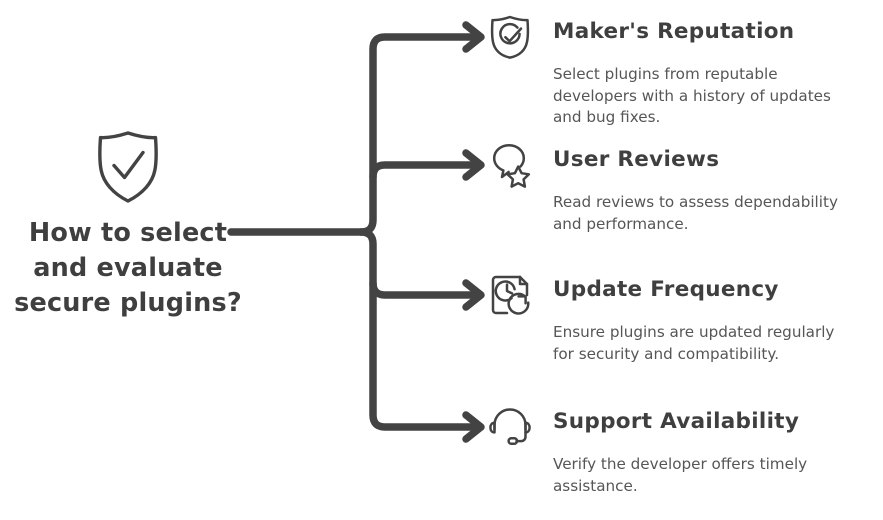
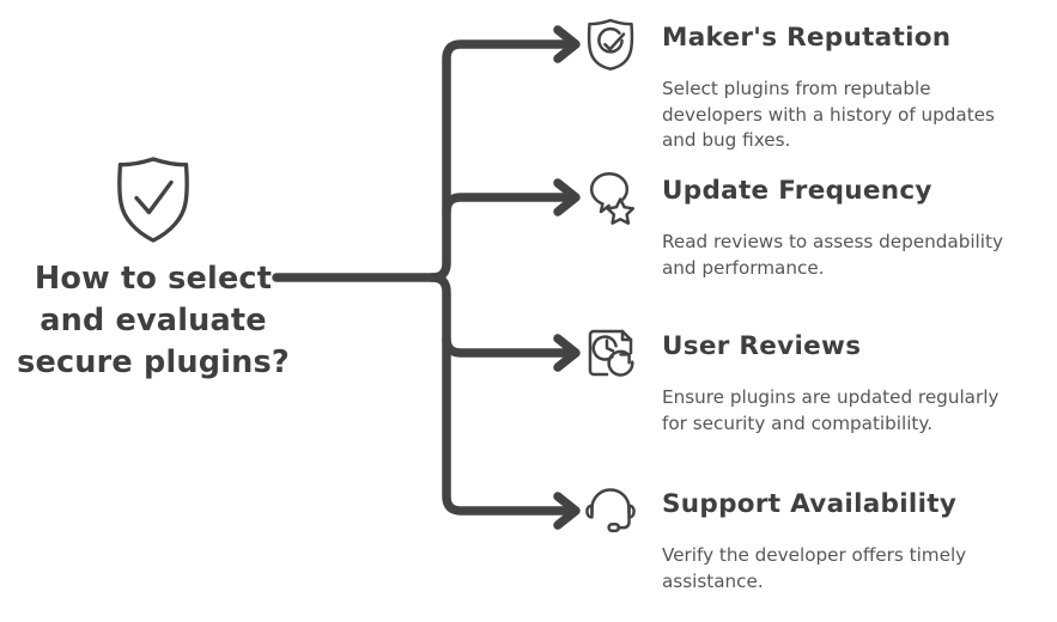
  How to select
  and evaluate
  secure plugins?
  Maker's Reputation
  Select plugins from reputable
  developers with a history of updates
  and bug fixes.
- User Reviews
+ Update Frequency
  Read reviews to assess dependability
  and performance.
- Update Frequency
+ User Reviews
  Ensure plugins are updated regularly
  for security and compatibility.
  Support Availability
  Verify the developer offers timely
  assistance.
